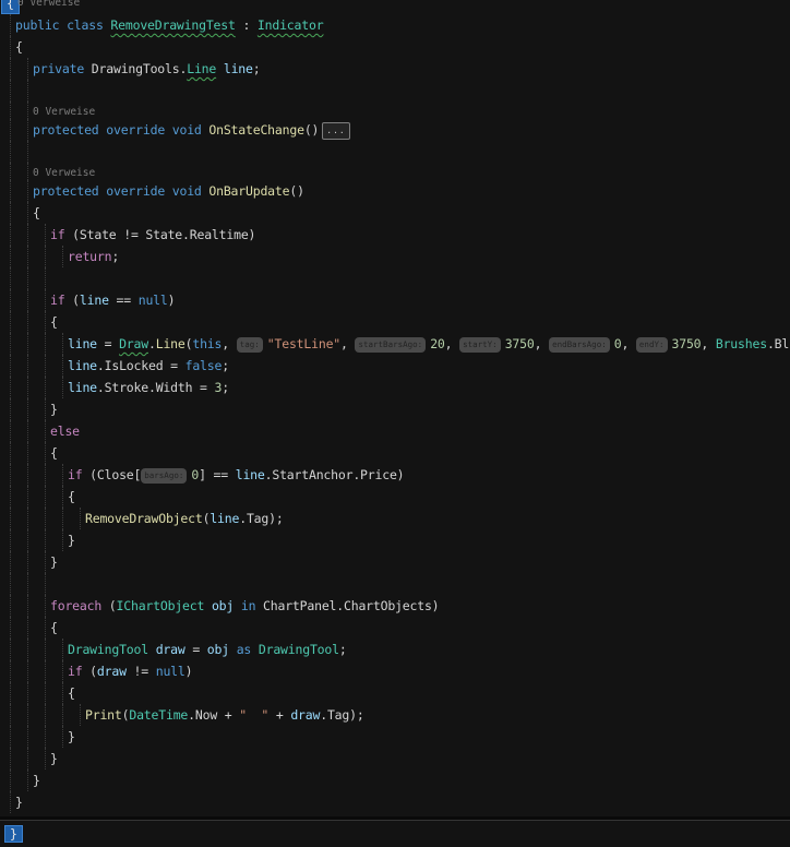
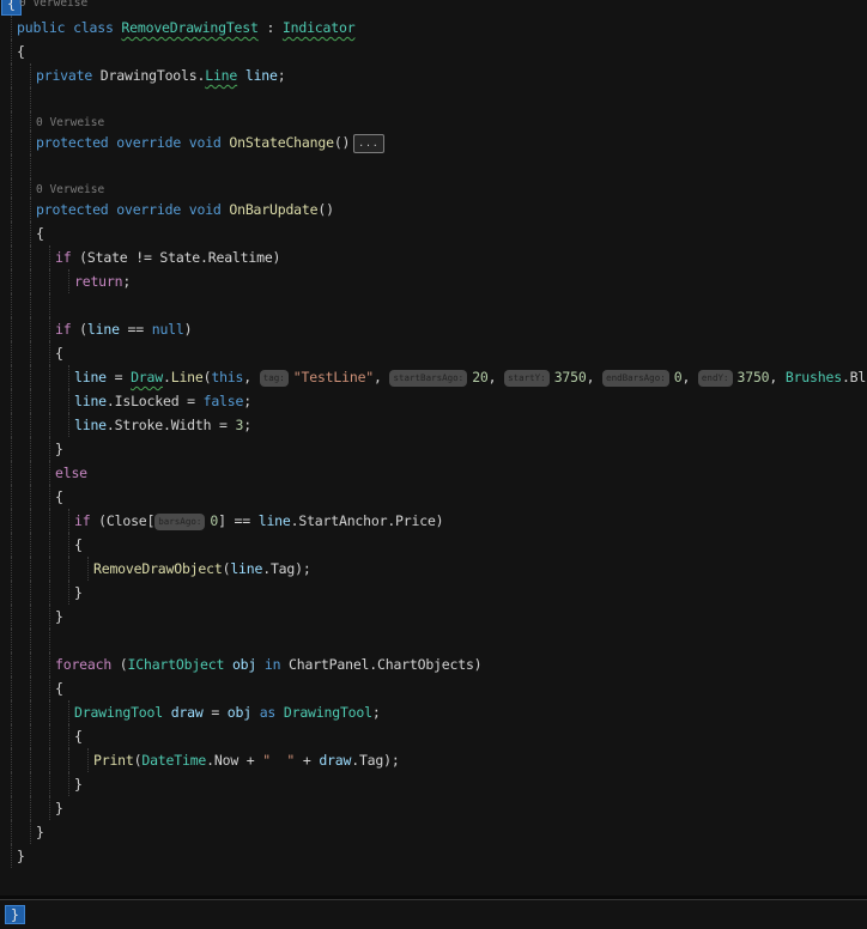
  {
  0 Verweise
  public class RemoveDrawingTest : Indicator
  {
  private DrawingTools.Line line;
  0 Verweise
  protected override void OnStateChange() ...
  0 Verweise
  protected override void OnBarUpdate()
  {
  if (State != State.Realtime)
  return;
  if (line == null)
  {
  line = Draw.Line(this, tag: "TestLine", startBarsAgo: 20, startY: 3750, endBarsAgo: 0, endY: 3750, Brushes.Bl
  line.IsLocked = false;
  line.Stroke.Width = 3;
  }
  else
  {
  if (Close[ barsAgo: 0] == line.StartAnchor.Price)
  {
  RemoveDrawObject(line.Tag);
  }
  }
  foreach (IChartObject obj in ChartPanel.ChartObjects)
  {
  DrawingTool draw = obj as DrawingTool;
- if (draw != null)
  {
  Print(DateTime.Now + " " + draw.Tag);
  }
  }
  }
  }
  }
